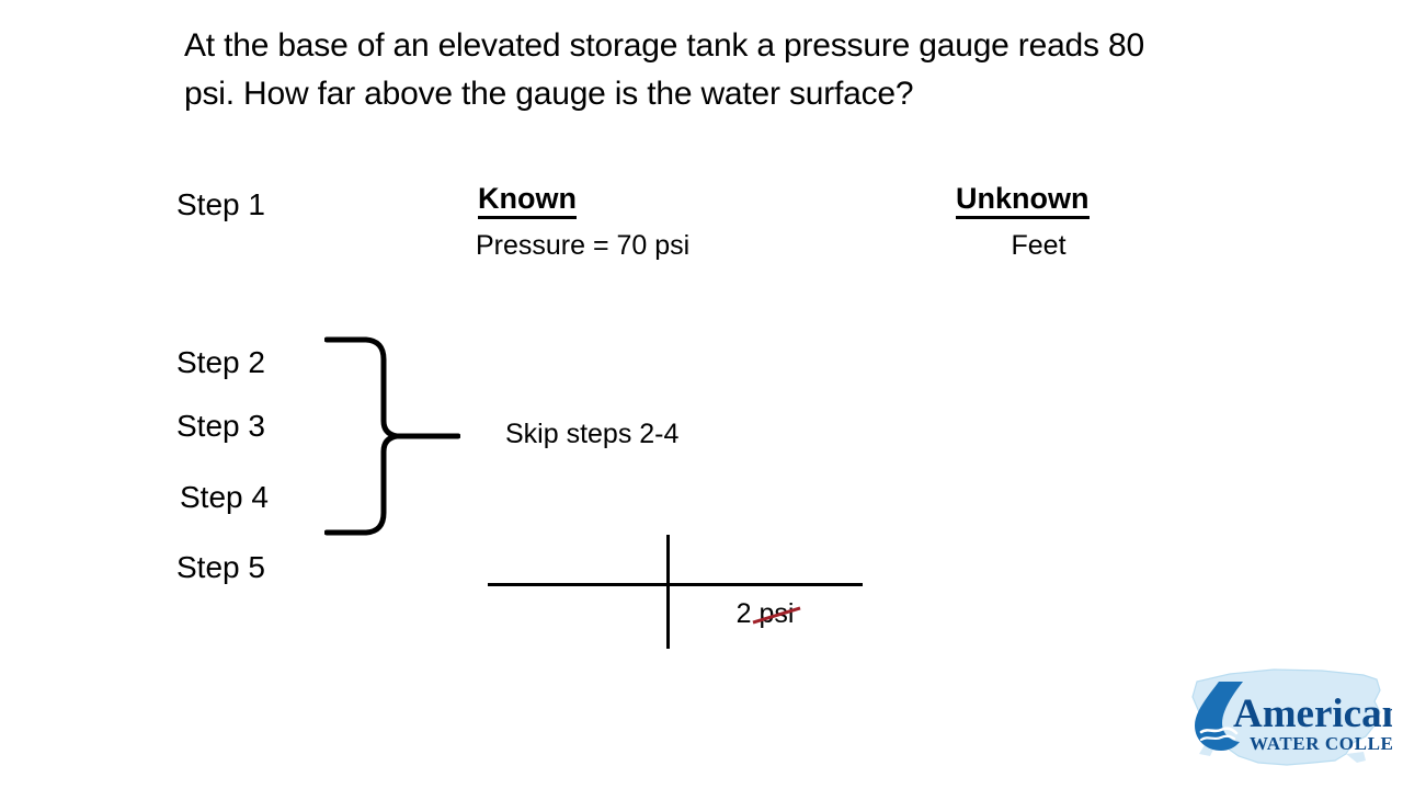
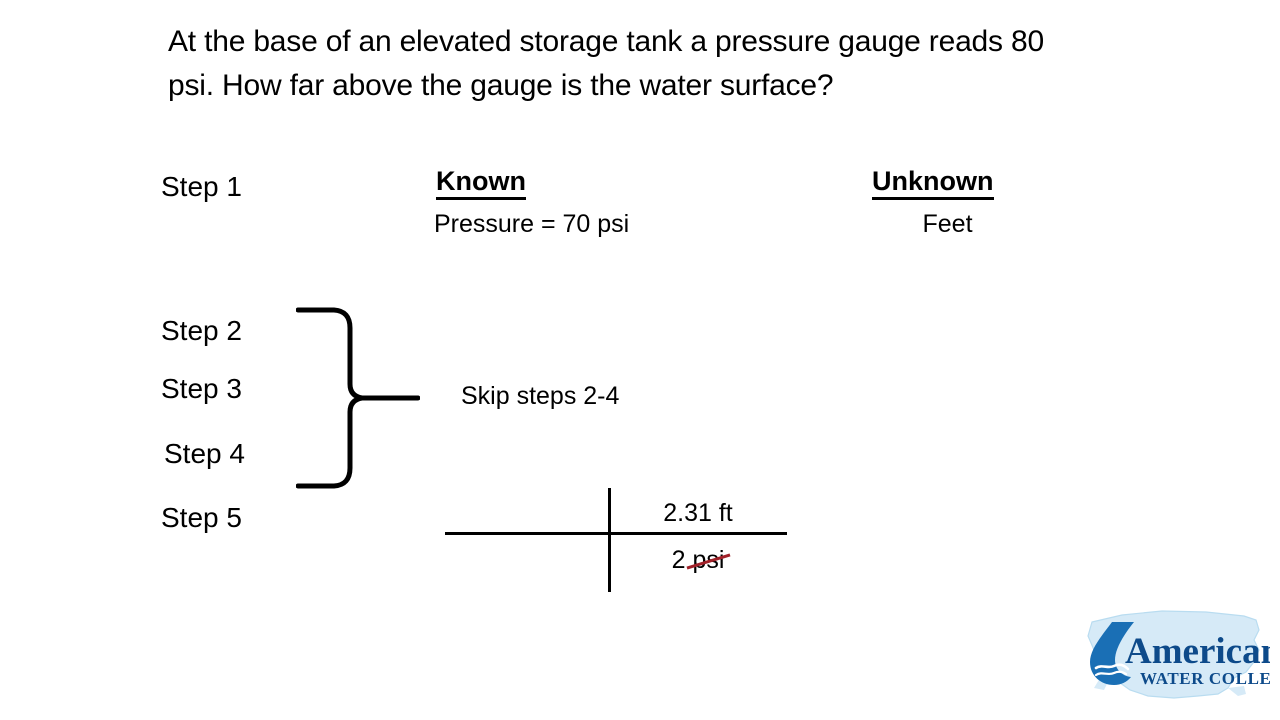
  At the base of an elevated storage tank a pressure gauge reads 80 psi. How far above the gauge is the water surface?
  Step 1
  Step 2
  Step 3
  Step 4
  Step 5
  Known
  Pressure = 70 psi
  Unknown
  Feet
  Skip steps 2-4
+ 2.31 ft
  2 psi
  America
  WATER COLLE
